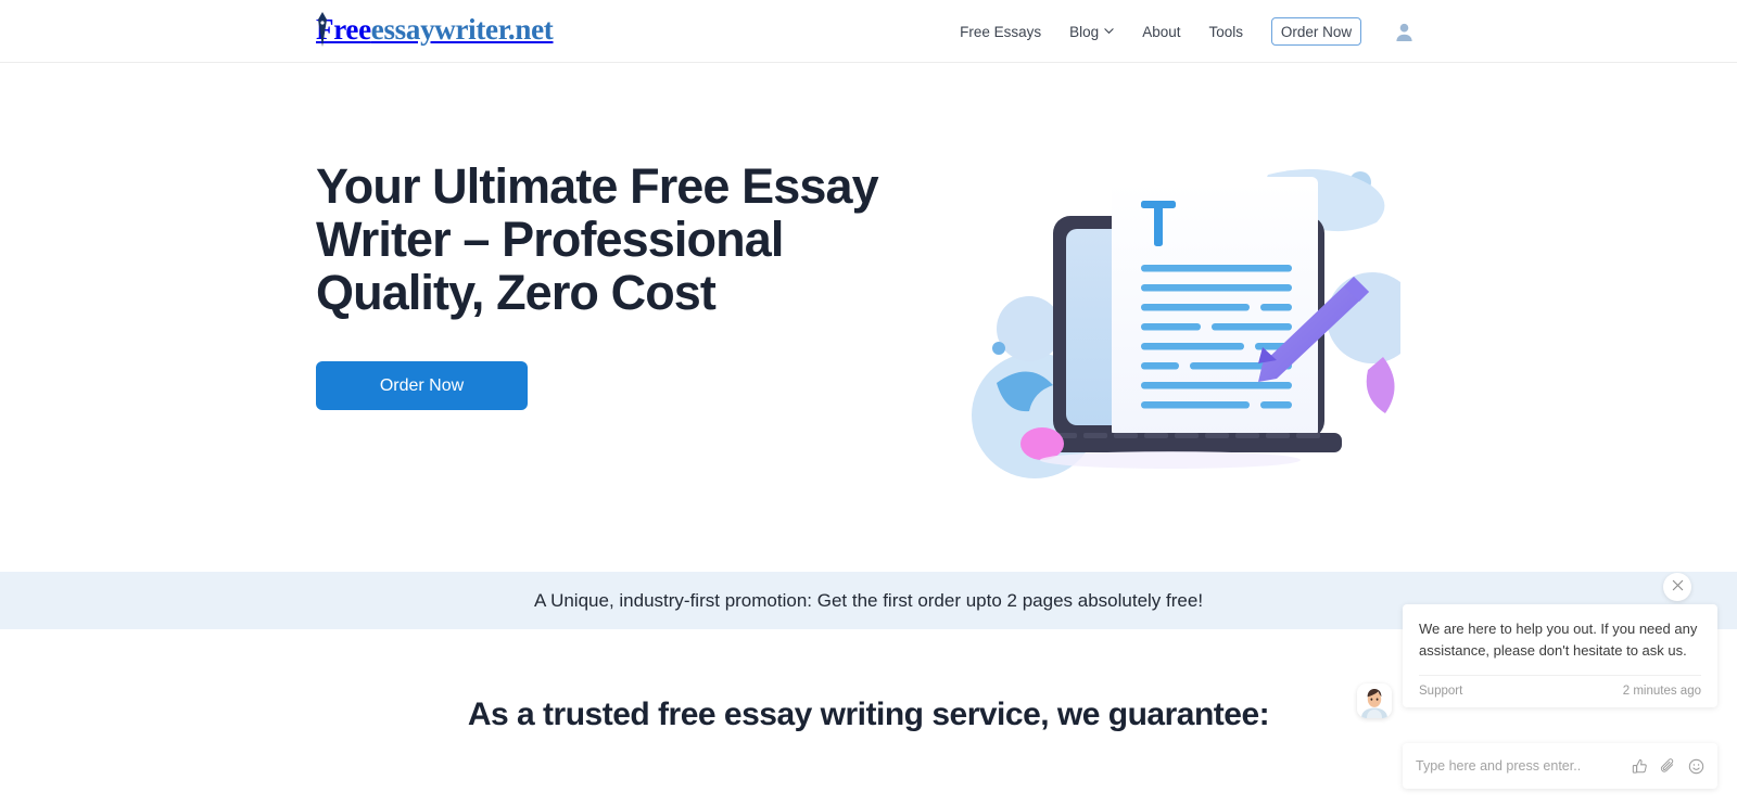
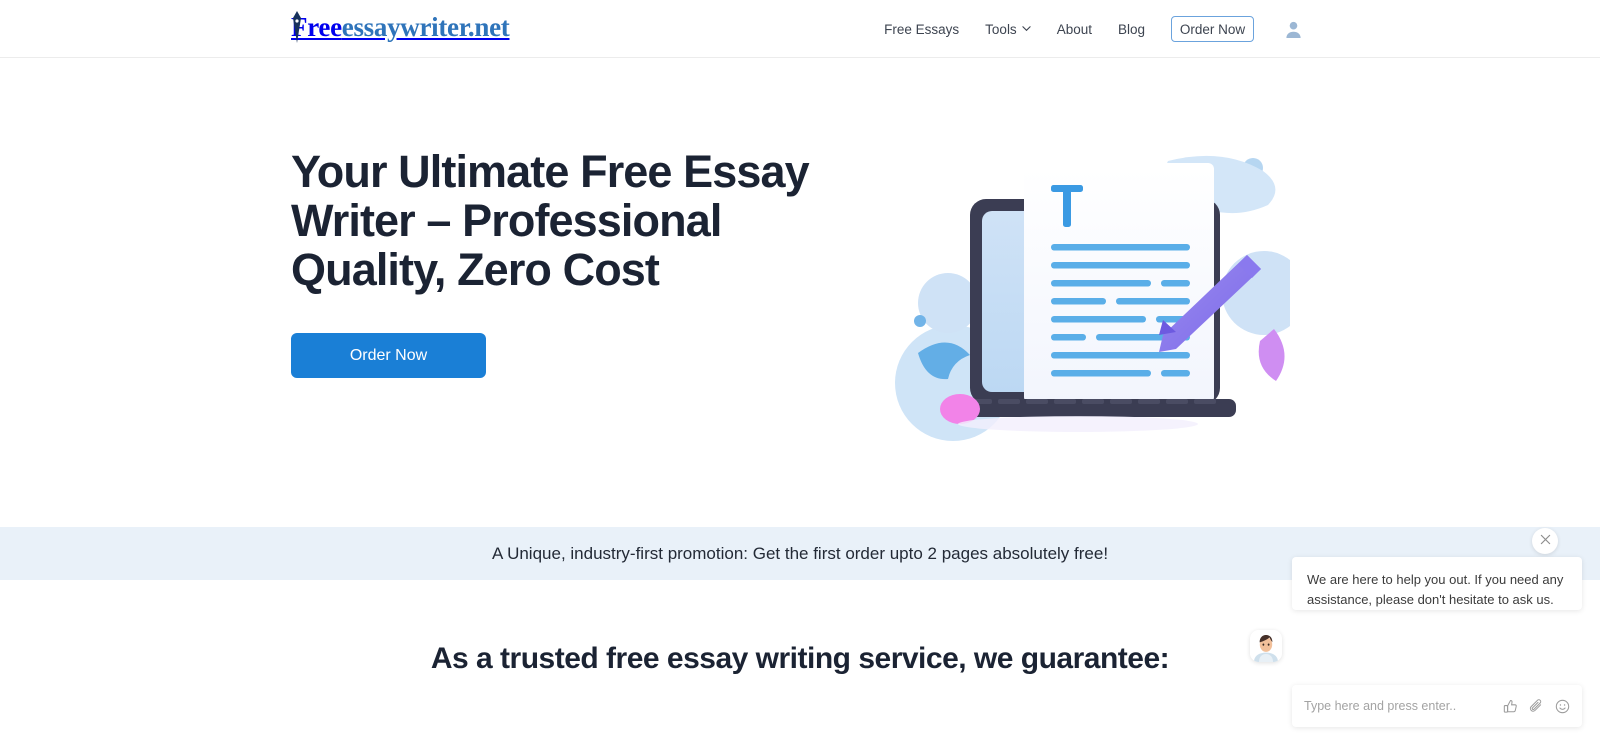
  reeessaywriter.net
  Free Essays
- Blog
+ Tools
  About
- Tools
+ Blog
  Order Now
  Your Ultimate Free Essay Writer – Professional Quality, Zero Cost
  Order Now
  A Unique, industry-first promotion: Get the first order upto 2 pages absolutely free!
  As a trusted free essay writing service, we guarantee:
  We are here to help you out. If you need any assistance, please don't hesitate to ask us.
- Support
- 2 minutes ago
  Type here and press enter..
